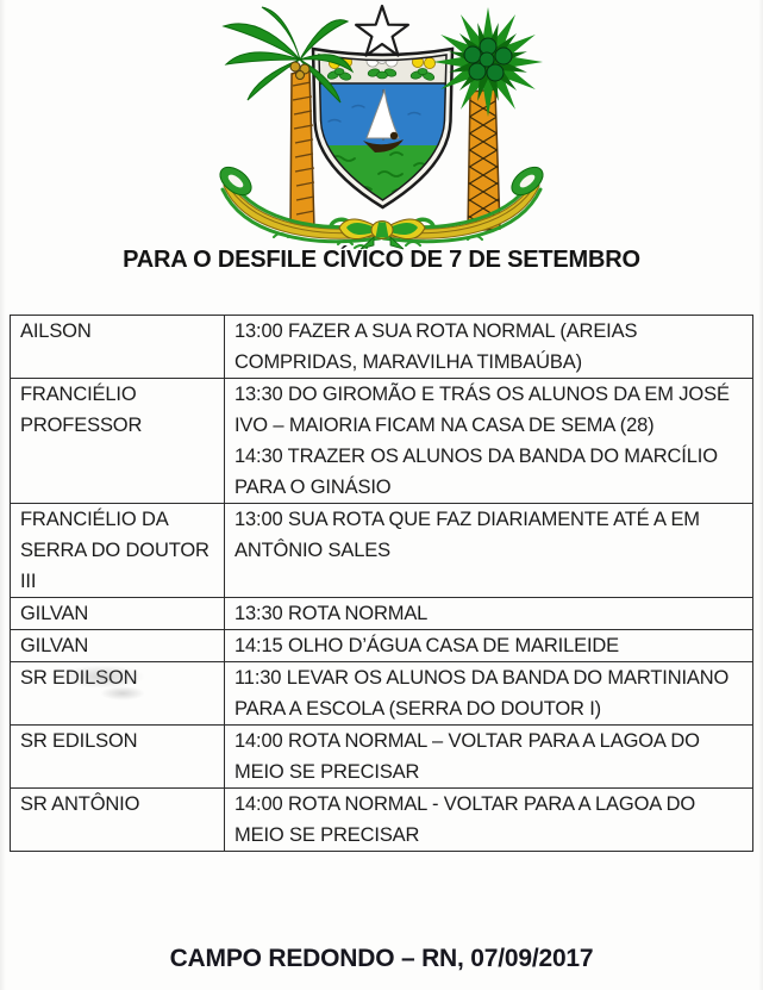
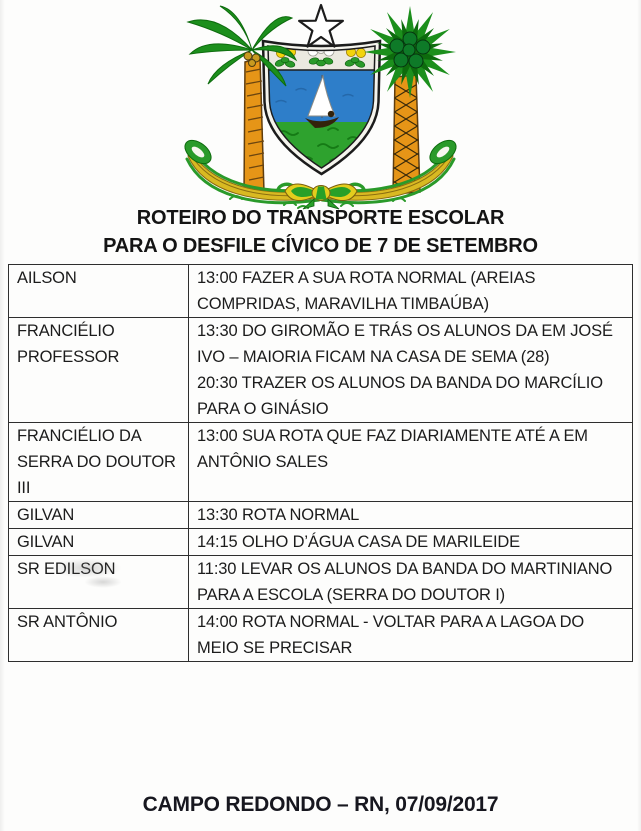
+ ROTEIRO DO TRANSPORTE ESCOLAR
  PARA O DESFILE CÍVICO DE 7 DE SETEMBRO
  AILSON	13:00 FAZER A SUA ROTA NORMAL (AREIAS COMPRIDAS, MARAVILHA TIMBAÚBA)
- FRANCIÉLIO PROFESSOR	13:30 DO GIROMÃO E TRÁS OS ALUNOS DA EM JOSÉ IVO – MAIORIA FICAM NA CASA DE SEMA (28)14:30 TRAZER OS ALUNOS DA BANDA DO MARCÍLIO PARA O GINÁSIO
+ FRANCIÉLIO PROFESSOR	13:30 DO GIROMÃO E TRÁS OS ALUNOS DA EM JOSÉ IVO – MAIORIA FICAM NA CASA DE SEMA (28)20:30 TRAZER OS ALUNOS DA BANDA DO MARCÍLIO PARA O GINÁSIO
  FRANCIÉLIO DA SERRA DO DOUTOR III	13:00 SUA ROTA QUE FAZ DIARIAMENTE ATÉ A EM ANTÔNIO SALES
  GILVAN	13:30 ROTA NORMAL
  GILVAN	14:15 OLHO D’ÁGUA CASA DE MARILEIDE
  SR	11:30 LEVAR OS ALUNOS DA BANDA DO MARTINIANO PARA A ESCOLA (SERRA DO DOUTOR I)
- SR EDILSON	14:00 ROTA NORMAL – VOLTAR PARA A LAGOA DO MEIO SE PRECISAR
  SR ANTÔNIO	14:00 ROTA NORMAL - VOLTAR PARA A LAGOA DO MEIO SE PRECISAR
  CAMPO REDONDO – RN, 07/09/2017
